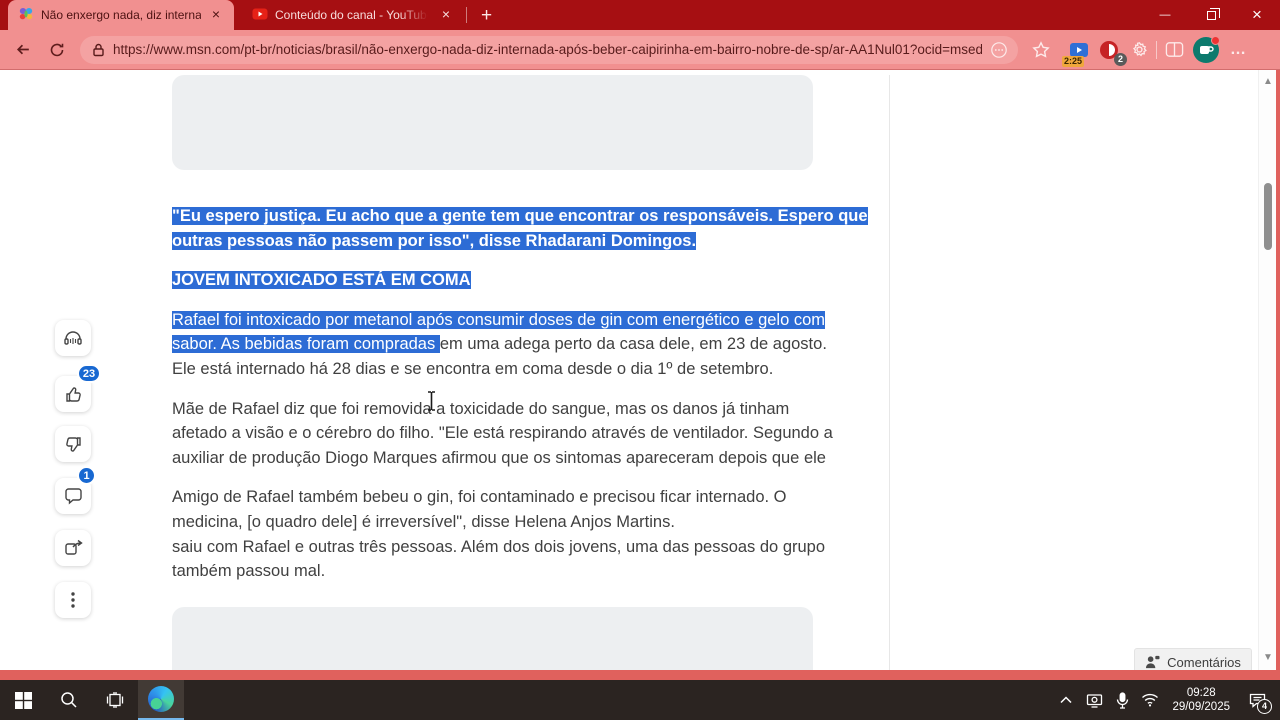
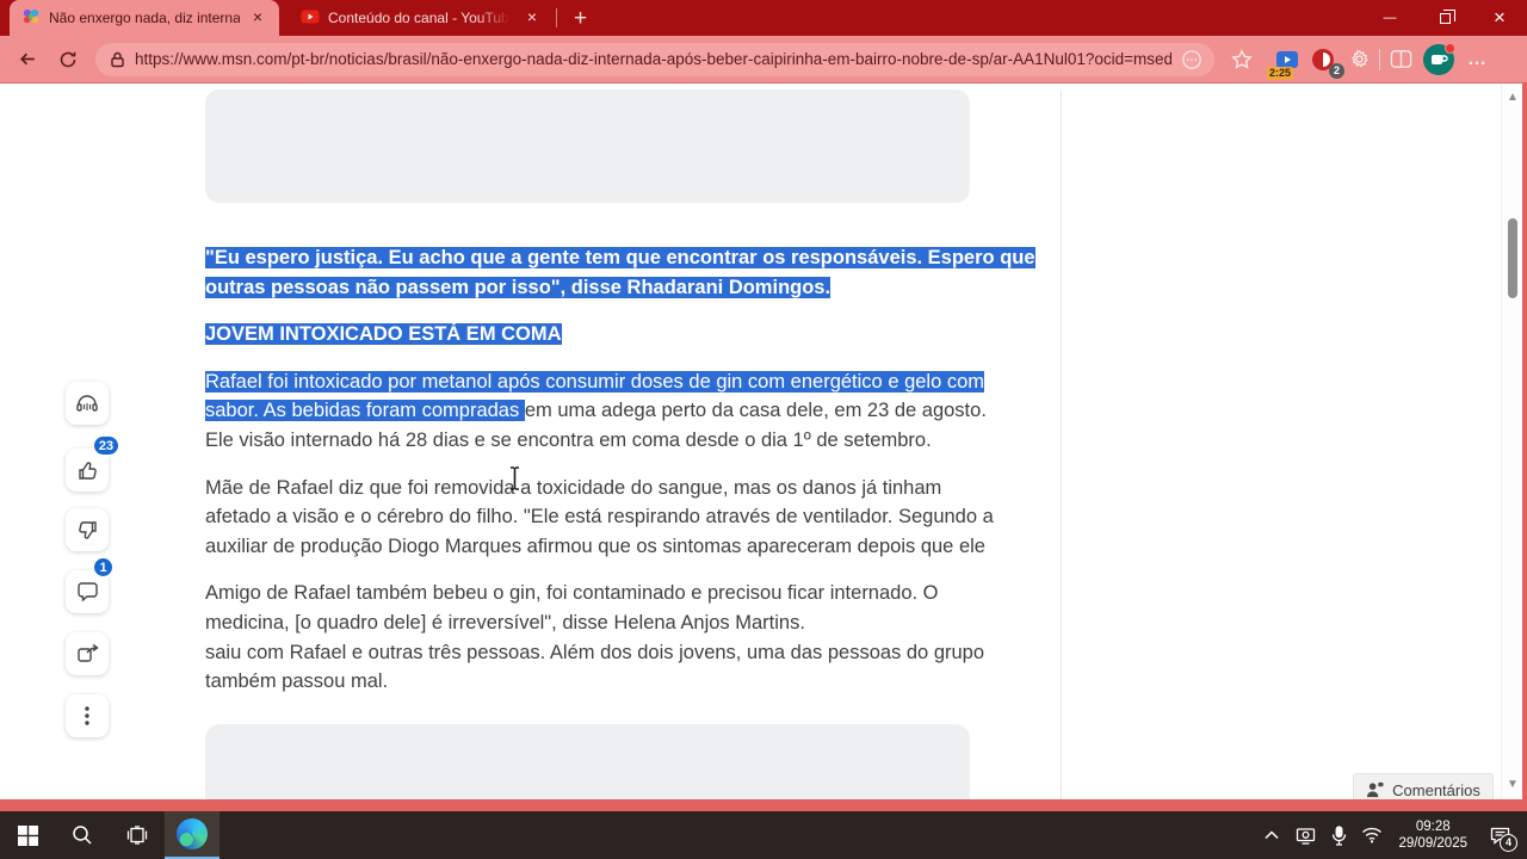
  Não enxergo nada, diz interna
  ×
  Conteúdo do canal - YouTube
  ×
  +
  —
  ×
  https://www.msn.com/pt-br/noticias/brasil/não-enxergo-nada-diz-internada-após-beber-caipirinha-em-bairro-nobre-de-sp/ar-AA1Nul01?ocid=msed
  2:25
  2
  …
  "Eu espero justiça. Eu acho que a gente tem que encontrar os responsáveis. Espero que
  outras pessoas não passem por isso", disse Rhadarani Domingos.
  JOVEM INTOXICADO ESTÁ EM COMA
  Rafael foi intoxicado por metanol após consumir doses de gin com energético e gelo com
  sabor. As bebidas foram compradas em uma adega perto da casa dele, em 23 de agosto.
- Ele está internado há 28 dias e se encontra em coma desde o dia 1º de setembro.
+ Ele visão internado há 28 dias e se encontra em coma desde o dia 1º de setembro.
  Mãe de Rafael diz que foi removida a toxicidade do sangue, mas os danos já tinham
  afetado a visão e o cérebro do filho. "Ele está respirando através de ventilador. Segundo a
  auxiliar de produção Diogo Marques afirmou que os sintomas apareceram depois que ele
  Amigo de Rafael também bebeu o gin, foi contaminado e precisou ficar internado. O
  medicina, [o quadro dele] é irreversível", disse Helena Anjos Martins.
  saiu com Rafael e outras três pessoas. Além dos dois jovens, uma das pessoas do grupo
  também passou mal.
  23
  1
  Comentários
  ▲
  ▼
  09:28
  29/09/2025
  4
